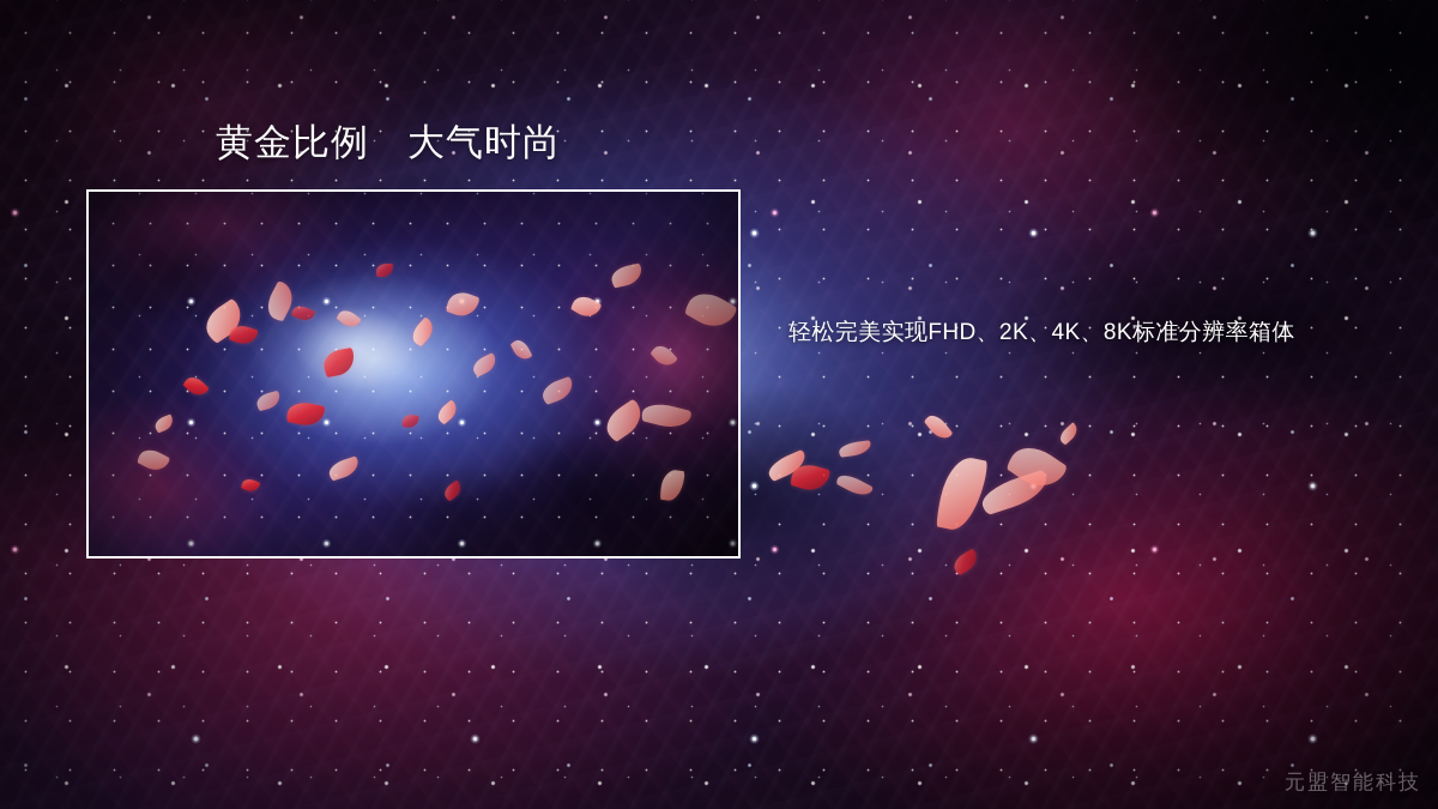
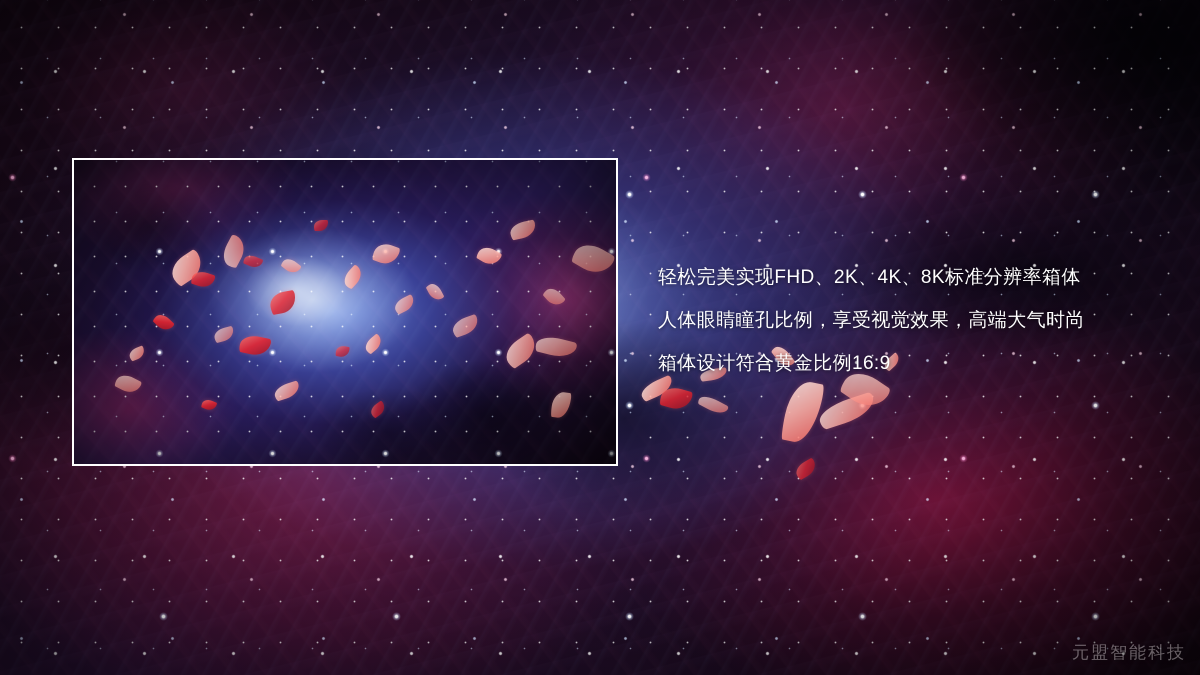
- 黄金比例 大气时尚
  轻松完美实现FHD、2K、4K、8K标准分辨率箱体
+ 人体眼睛瞳孔比例，享受视觉效果，高端大气时尚
+ 箱体设计符合黄金比例16:9
  元盟智能科技
